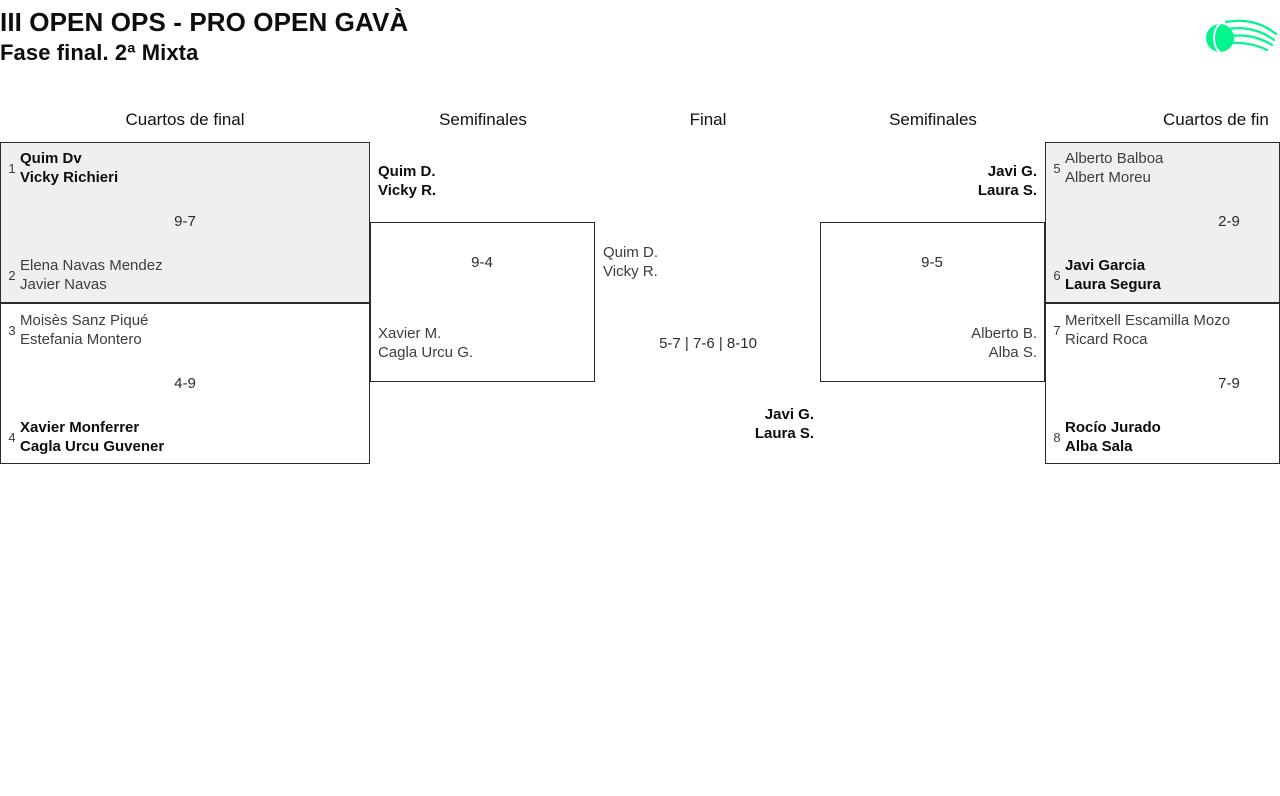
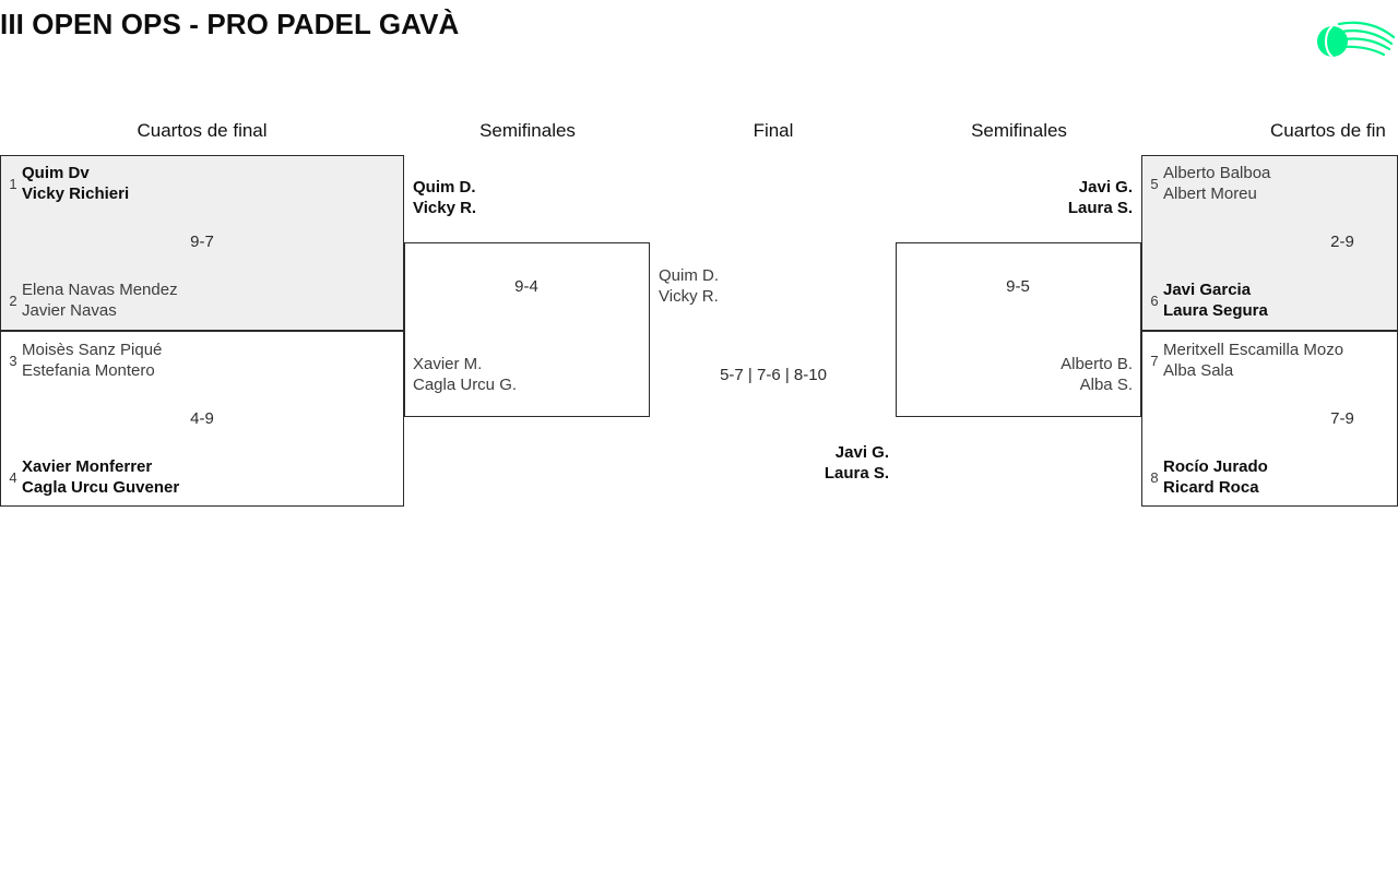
- III OPEN OPS - PRO OPEN GAVÀ
+ III OPEN OPS - PRO PADEL GAVÀ
- Fase final. 2ª Mixta
  Cuartos de final
  Semifinales
  Final
  Semifinales
  Cuartos de fin
  1
  Quim Dv
  Vicky Richieri
  2
  Elena Navas Mendez
  Javier Navas
  9-7
  3
  Moisès Sanz Piqué
  Estefania Montero
  4
  Xavier Monferrer
  Cagla Urcu Guvener
  4-9
  Quim D.
  Vicky R.
  Xavier M.
  Cagla Urcu G.
  9-4
  Quim D.
  Vicky R.
  5-7 | 7-6 | 8-10
  Javi G.
  Laura S.
  Javi G.
  Laura S.
  Alberto B.
  Alba S.
  9-5
  5
  Alberto Balboa
  Albert Moreu
  6
  Javi Garcia
  Laura Segura
  2-9
  7
  Meritxell Escamilla Mozo
- Ricard Roca
+ Alba Sala
  8
  Rocío Jurado
- Alba Sala
+ Ricard Roca
  7-9
